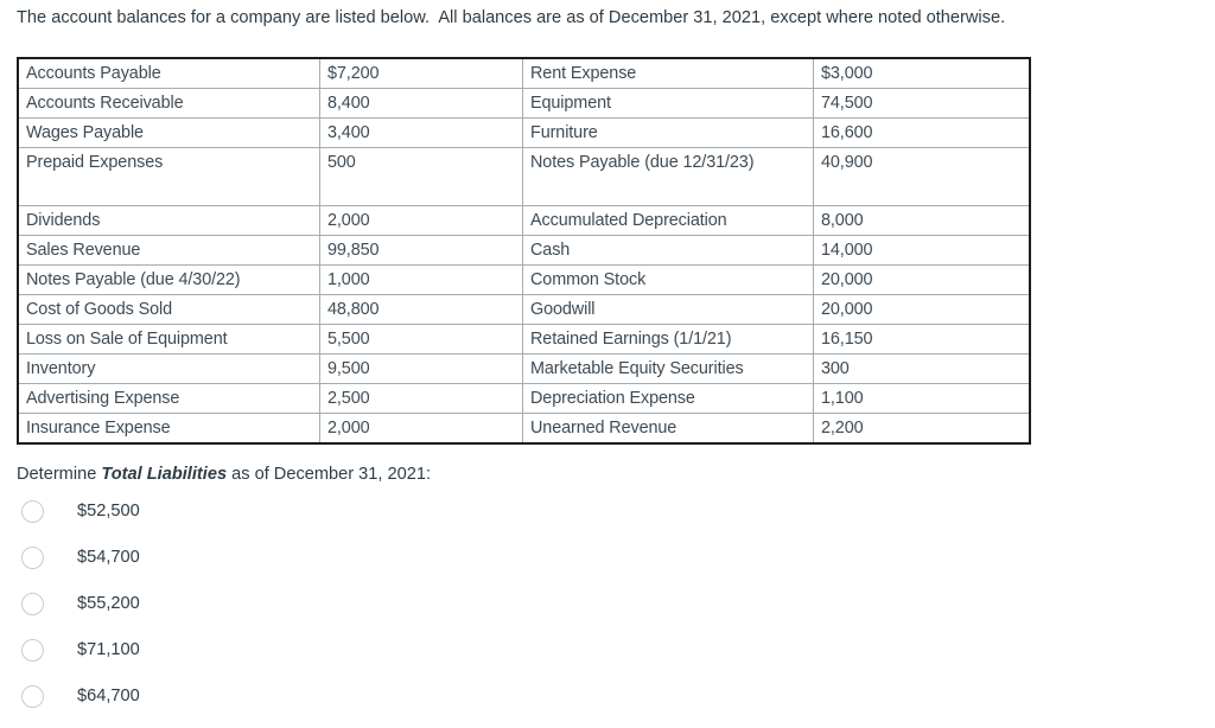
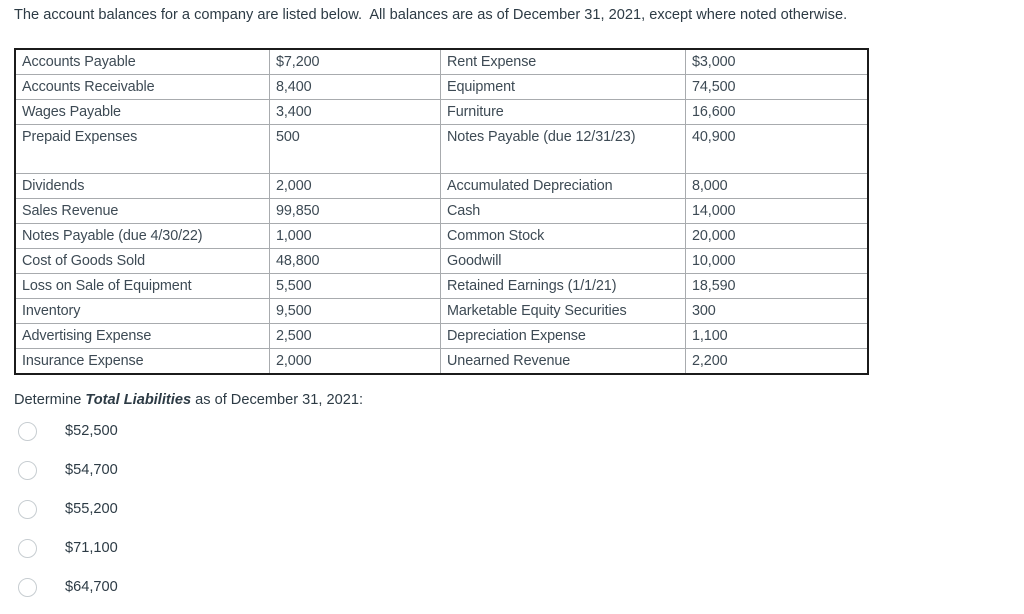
  The account balances for a company are listed below. All balances are as of December 31, 2021, except where noted otherwise.
  Accounts Payable	$7,200	Rent Expense	$3,000
  Accounts Receivable	8,400	Equipment	74,500
  Wages Payable	3,400	Furniture	16,600
  Prepaid Expenses	500	Notes Payable (due 12/31/23)	40,900
  Dividends	2,000	Accumulated Depreciation	8,000
  Sales Revenue	99,850	Cash	14,000
  Notes Payable (due 4/30/22)	1,000	Common Stock	20,000
- Cost of Goods Sold	48,800	Goodwill	20,000
+ Cost of Goods Sold	48,800	Goodwill	10,000
- Loss on Sale of Equipment	5,500	Retained Earnings (1/1/21)	16,150
+ Loss on Sale of Equipment	5,500	Retained Earnings (1/1/21)	18,590
  Inventory	9,500	Marketable Equity Securities	300
  Advertising Expense	2,500	Depreciation Expense	1,100
  Insurance Expense	2,000	Unearned Revenue	2,200
  Determine Total Liabilities as of December 31, 2021:
  $52,500
  $54,700
  $55,200
  $71,100
  $64,700
